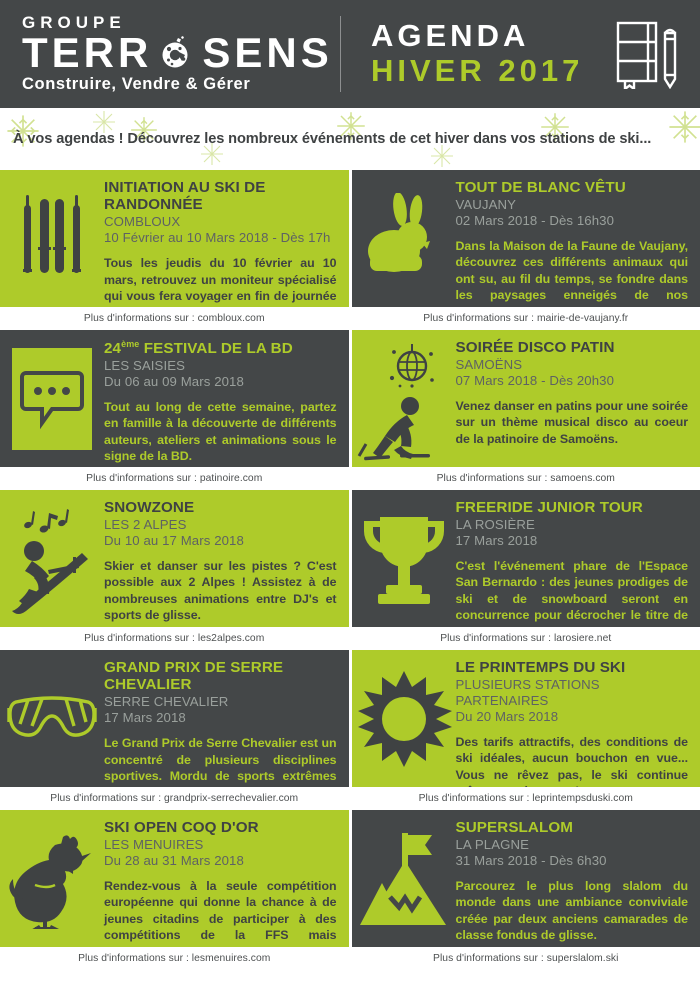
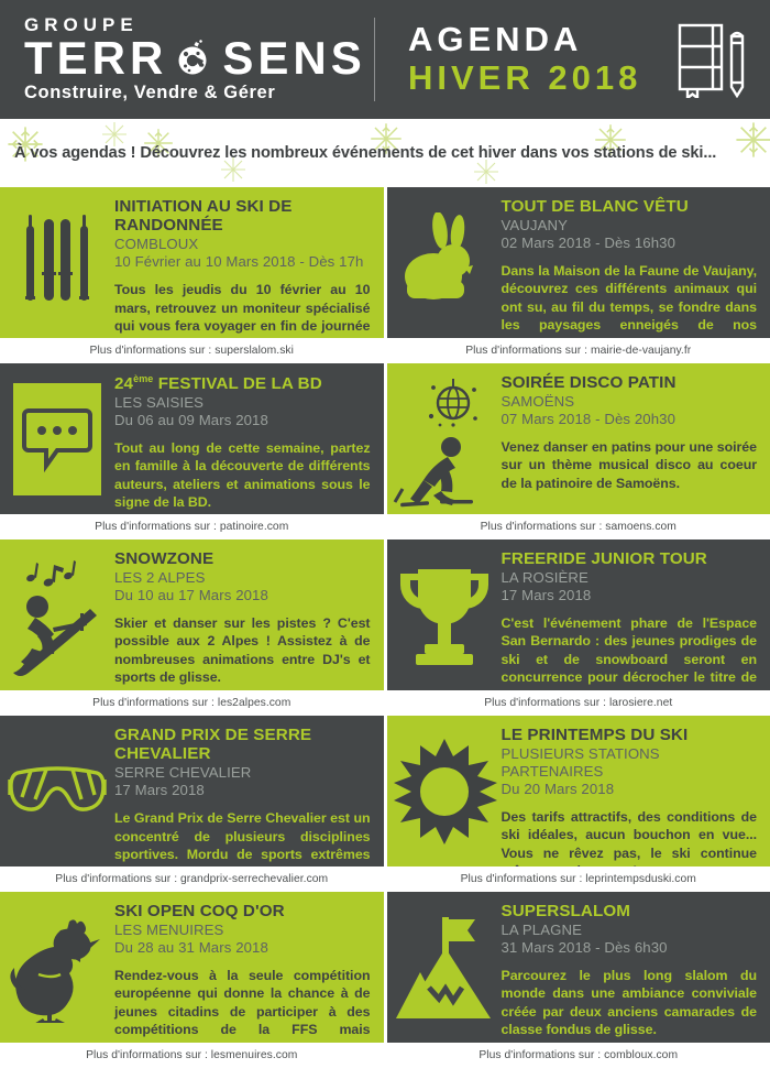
  GROUPE
  TERR
  SENS
  Construire, Vendre & Gérer
  AGENDA
- HIVER 2017
+ HIVER 2018
  À vos agendas ! Découvrez les nombreux événements de cet hiver dans vos stations de ski...
  INITIATION AU SKI DE RANDONNÉE
  COMBLOUX
  10 Février au 10 Mars 2018 - Dès 17h
  Tous les jeudis du 10 février au 10 mars, retrouvez un moniteur spécialisé qui vous fera voyager en fin de journée
  TOUT DE BLANC VÊTU
  VAUJANY
  02 Mars 2018 - Dès 16h30
  Dans la Maison de la Faune de Vaujany, découvrez ces différents animaux qui ont su, au fil du temps, se fondre dans les paysages enneigés de nos
- Plus d'informations sur : combloux.com
+ Plus d'informations sur : superslalom.ski
  Plus d'informations sur : mairie-de-vaujany.fr
  24ème FESTIVAL DE LA BD
  LES SAISIES
  Du 06 au 09 Mars 2018
  Tout au long de cette semaine, partez en famille à la découverte de différents auteurs, ateliers et animations sous le signe de la BD.
  SOIRÉE DISCO PATIN
  SAMOËNS
  07 Mars 2018 - Dès 20h30
  Venez danser en patins pour une soirée sur un thème musical disco au coeur de la patinoire de Samoëns.
  Plus d'informations sur : patinoire.com
  Plus d'informations sur : samoens.com
  SNOWZONE
  LES 2 ALPES
  Du 10 au 17 Mars 2018
  Skier et danser sur les pistes ? C'est possible aux 2 Alpes ! Assistez à de nombreuses animations entre DJ's et sports de glisse.
  FREERIDE JUNIOR TOUR
  LA ROSIÈRE
  17 Mars 2018
  C'est l'événement phare de l'Espace San Bernardo : des jeunes prodiges de ski et de snowboard seront en concurrence pour décrocher le titre de
  Plus d'informations sur : les2alpes.com
  Plus d'informations sur : larosiere.net
  GRAND PRIX DE SERRE CHEVALIER
  SERRE CHEVALIER
  17 Mars 2018
  LE PRINTEMPS DU SKI
  PLUSIEURS STATIONS PARTENAIRES
  Du 20 Mars 2018
  Des tarifs attractifs, des conditions de ski idéales, aucun bouchon en vue... Vous ne rêvez pas, le ski continue
  Plus d'informations sur : grandprix-serrechevalier.com
  Plus d'informations sur : leprintempsduski.com
  SKI OPEN COQ D'OR
  LES MENUIRES
  Du 28 au 31 Mars 2018
  Rendez-vous à la seule compétition européenne qui donne la chance à de jeunes citadins de participer à des compétitions de la FFS mais
  SUPERSLALOM
  LA PLAGNE
  31 Mars 2018 - Dès 6h30
  Parcourez le plus long slalom du monde dans une ambiance conviviale créée par deux anciens camarades de classe fondus de glisse.
  Plus d'informations sur : lesmenuires.com
- Plus d'informations sur : superslalom.ski
+ Plus d'informations sur : combloux.com
